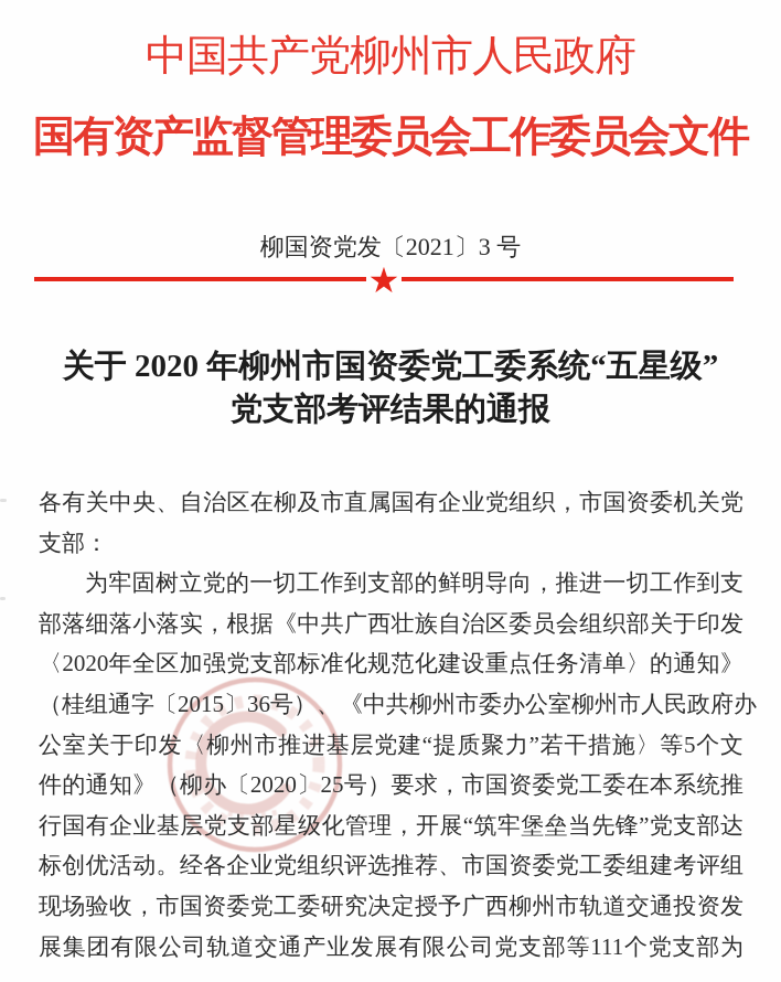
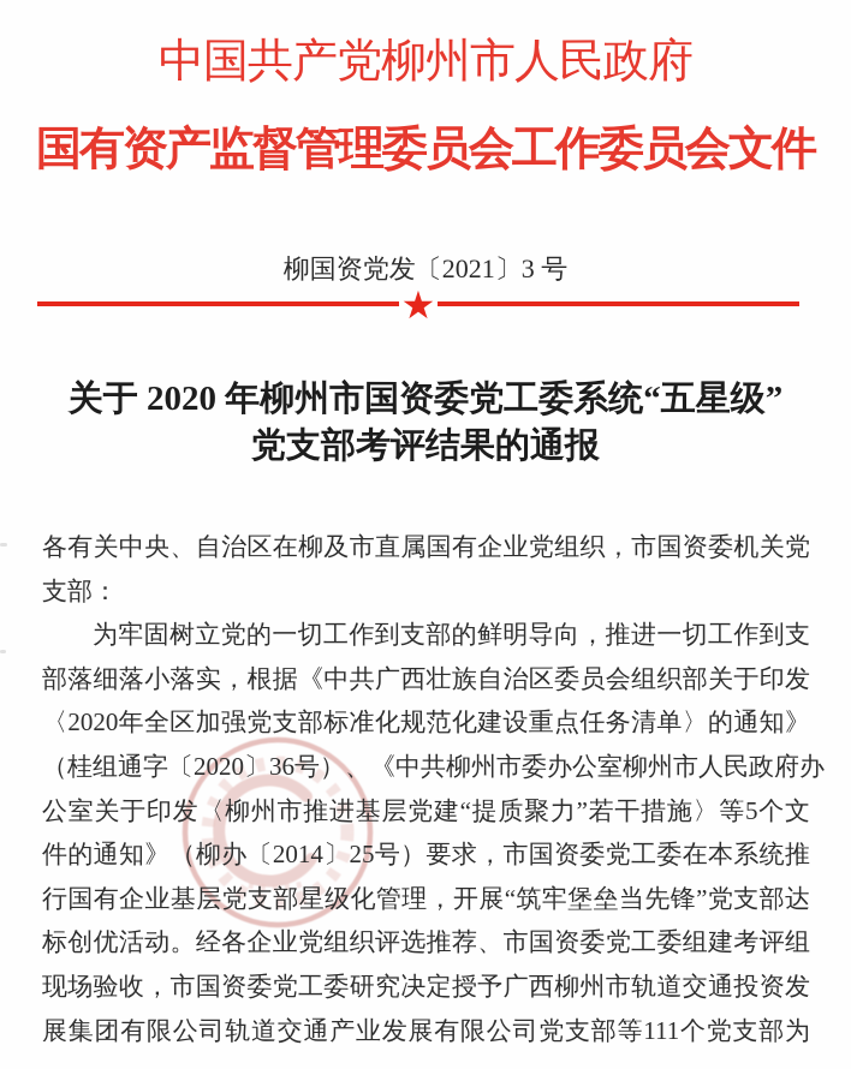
  中国共产党柳州市人民政府
  国有资产监督管理委员会工作委员会文件
  柳国资党发〔2021〕3 号
  ★
  关于 2020 年柳州市国资委党工委系统“五星级”
  党支部考评结果的通报
  各有关中央、自治区在柳及市直属国有企业党组织，市国资委机关党
  支部：
  为牢固树立党的一切工作到支部的鲜明导向，推进一切工作到支
  部落细落小落实，根据《中共广西壮族自治区委员会组织部关于印发
  〈2020年全区加强党支部标准化规范化建设重点任务清单〉的通知》
- （桂组通字〔2015〕36号）、《中共柳州市委办公室柳州市人民政府办
+ （桂组通字〔2020〕36号）、《中共柳州市委办公室柳州市人民政府办
  公室关于印发〈柳州市推进基层党建“提质聚力”若干措施〉等5个文
- 件的通知》（柳办〔2020〕25号）要求，市国资委党工委在本系统推
+ 件的通知》（柳办〔2014〕25号）要求，市国资委党工委在本系统推
  行国有企业基层党支部星级化管理，开展“筑牢堡垒当先锋”党支部达
  标创优活动。经各企业党组织评选推荐、市国资委党工委组建考评组
  现场验收，市国资委党工委研究决定授予广西柳州市轨道交通投资发
  展集团有限公司轨道交通产业发展有限公司党支部等111个党支部为
